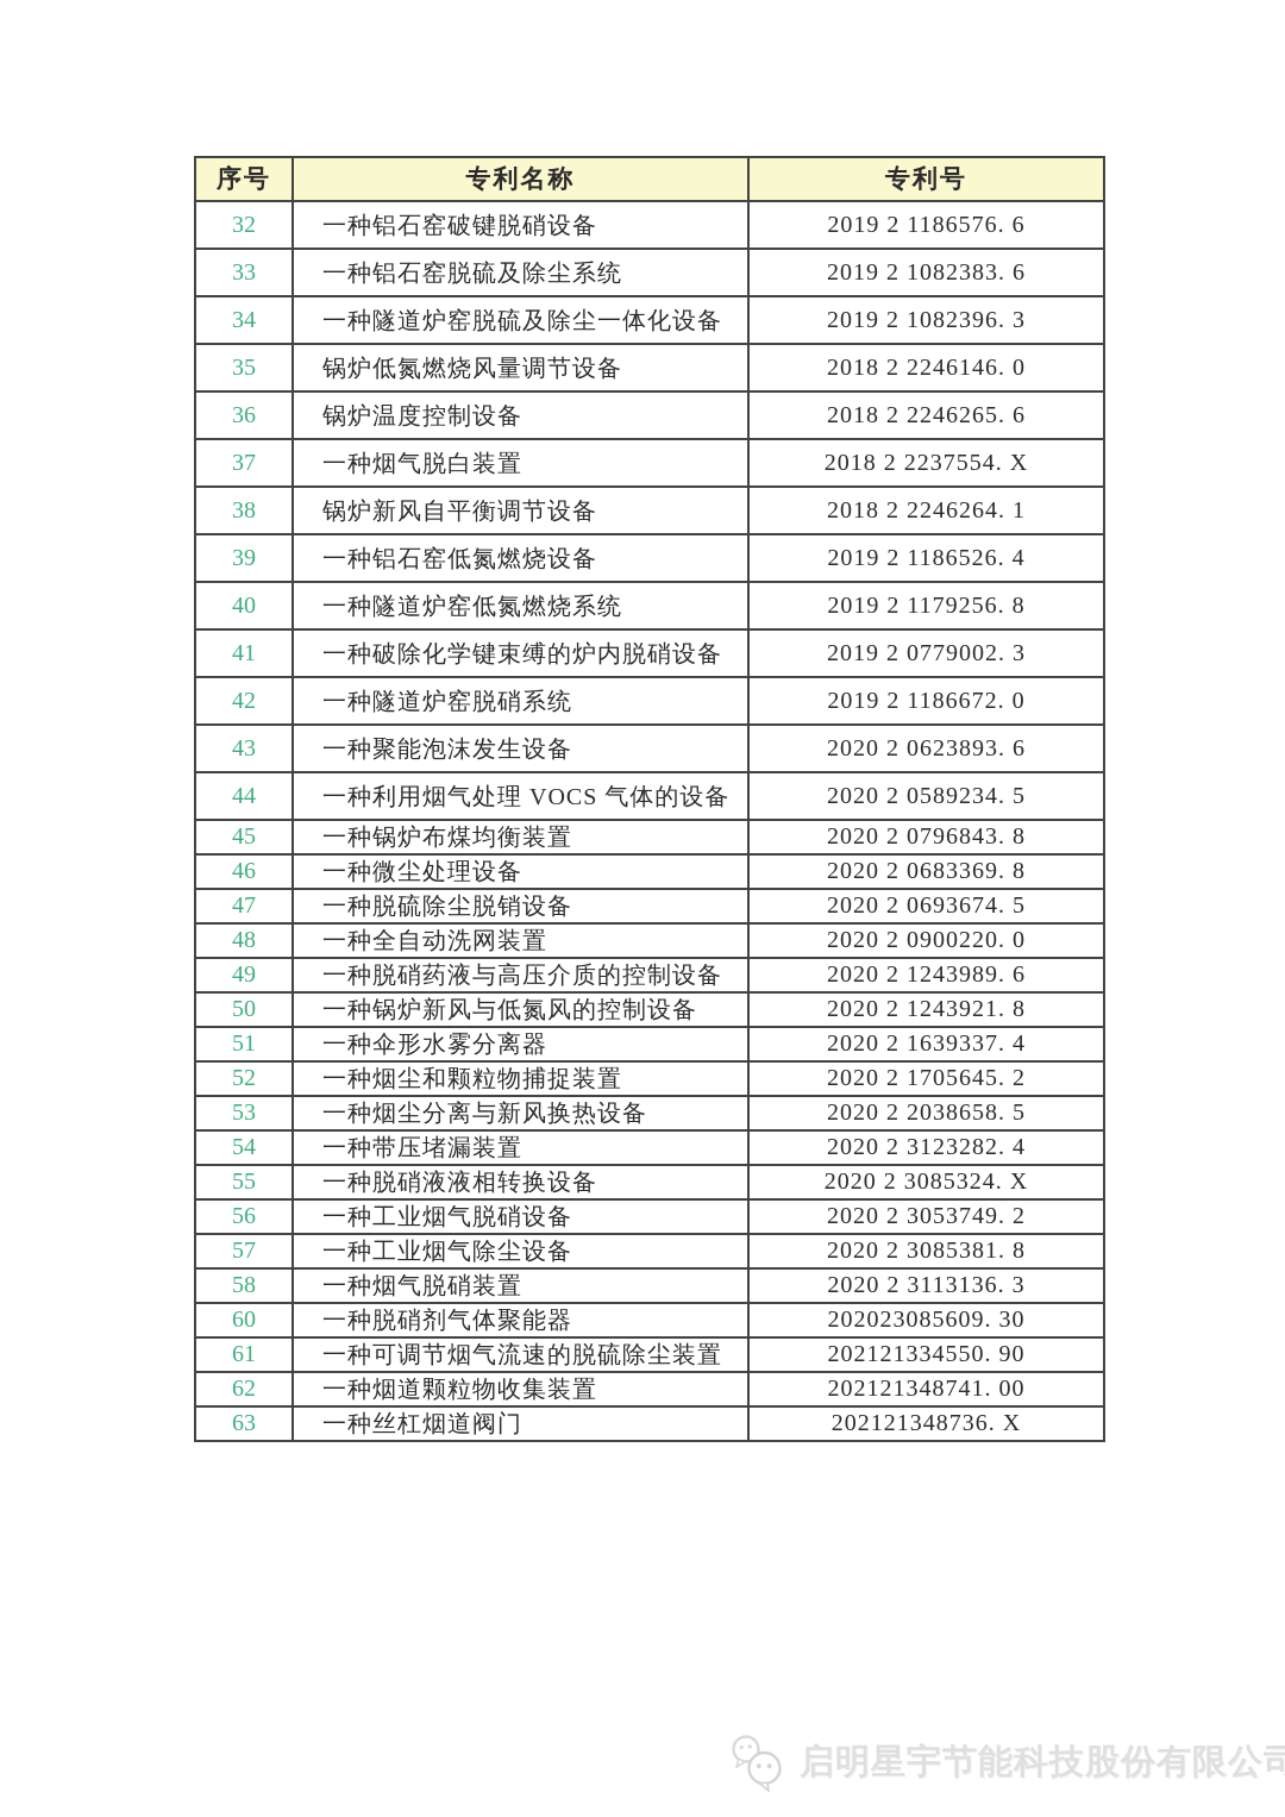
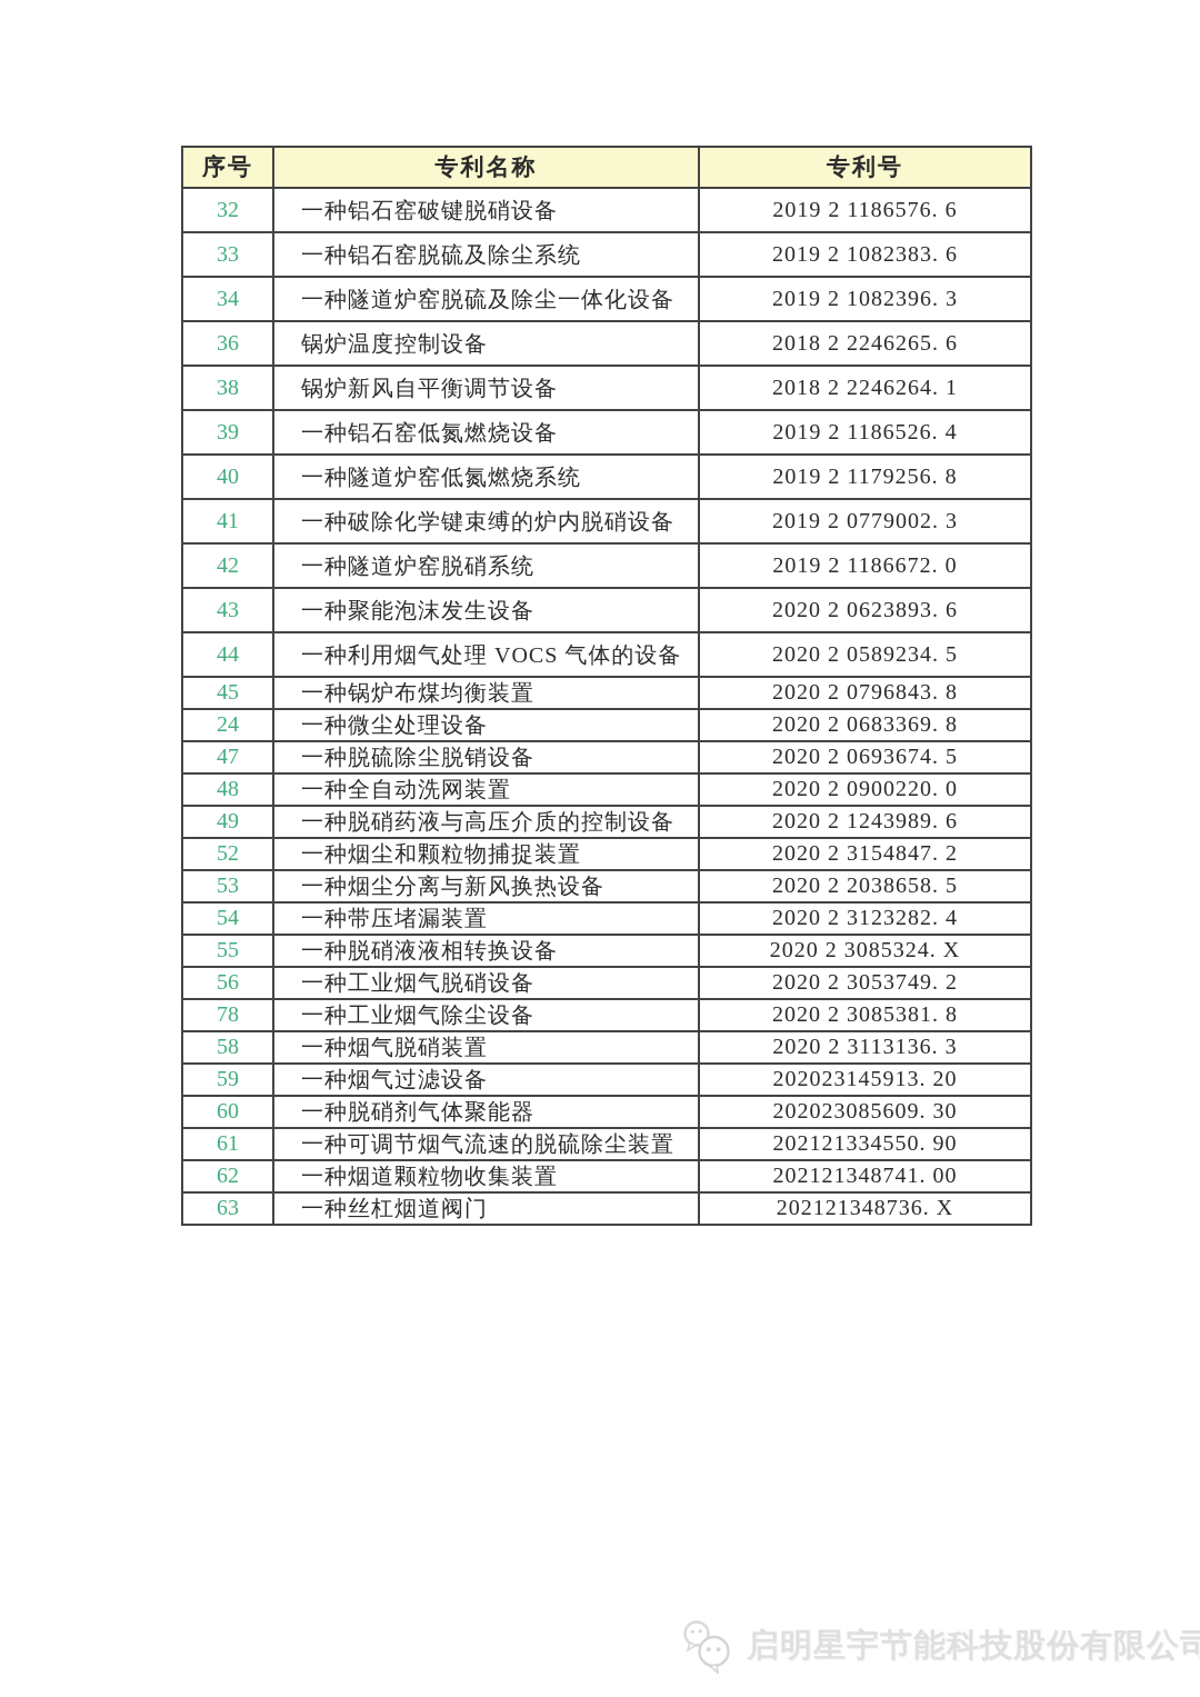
  序号	专利名称	专利号
  32	一种铝石窑破键脱硝设备	2019 2 1186576. 6
  33	一种铝石窑脱硫及除尘系统	2019 2 1082383. 6
  34	一种隧道炉窑脱硫及除尘一体化设备	2019 2 1082396. 3
- 35	锅炉低氮燃烧风量调节设备	2018 2 2246146. 0
  36	锅炉温度控制设备	2018 2 2246265. 6
- 37	一种烟气脱白装置	2018 2 2237554. X
  38	锅炉新风自平衡调节设备	2018 2 2246264. 1
  39	一种铝石窑低氮燃烧设备	2019 2 1186526. 4
  40	一种隧道炉窑低氮燃烧系统	2019 2 1179256. 8
  41	一种破除化学键束缚的炉内脱硝设备	2019 2 0779002. 3
  42	一种隧道炉窑脱硝系统	2019 2 1186672. 0
  43	一种聚能泡沫发生设备	2020 2 0623893. 6
  44	一种利用烟气处理 VOCS 气体的设备	2020 2 0589234. 5
  45	一种锅炉布煤均衡装置	2020 2 0796843. 8
- 46	一种微尘处理设备	2020 2 0683369. 8
+ 24	一种微尘处理设备	2020 2 0683369. 8
  47	一种脱硫除尘脱销设备	2020 2 0693674. 5
  48	一种全自动洗网装置	2020 2 0900220. 0
  49	一种脱硝药液与高压介质的控制设备	2020 2 1243989. 6
- 50	一种锅炉新风与低氮风的控制设备	2020 2 1243921. 8
- 51	一种伞形水雾分离器	2020 2 1639337. 4
- 52	一种烟尘和颗粒物捕捉装置	2020 2 1705645. 2
+ 52	一种烟尘和颗粒物捕捉装置	2020 2 3154847. 2
  53	一种烟尘分离与新风换热设备	2020 2 2038658. 5
  54	一种带压堵漏装置	2020 2 3123282. 4
  55	一种脱硝液液相转换设备	2020 2 3085324. X
  56	一种工业烟气脱硝设备	2020 2 3053749. 2
- 57	一种工业烟气除尘设备	2020 2 3085381. 8
+ 78	一种工业烟气除尘设备	2020 2 3085381. 8
  58	一种烟气脱硝装置	2020 2 3113136. 3
+ 59	一种烟气过滤设备	202023145913. 20
  60	一种脱硝剂气体聚能器	202023085609. 30
  61	一种可调节烟气流速的脱硫除尘装置	202121334550. 90
  62	一种烟道颗粒物收集装置	202121348741. 00
  63	一种丝杠烟道阀门	202121348736. X
  启明星宇节能科技股份有限公司
